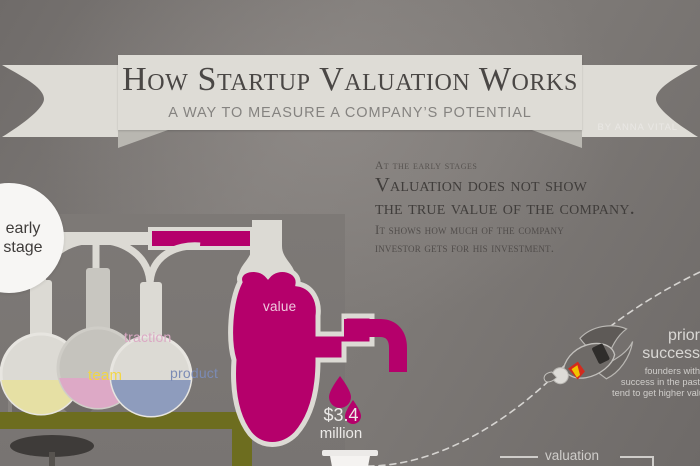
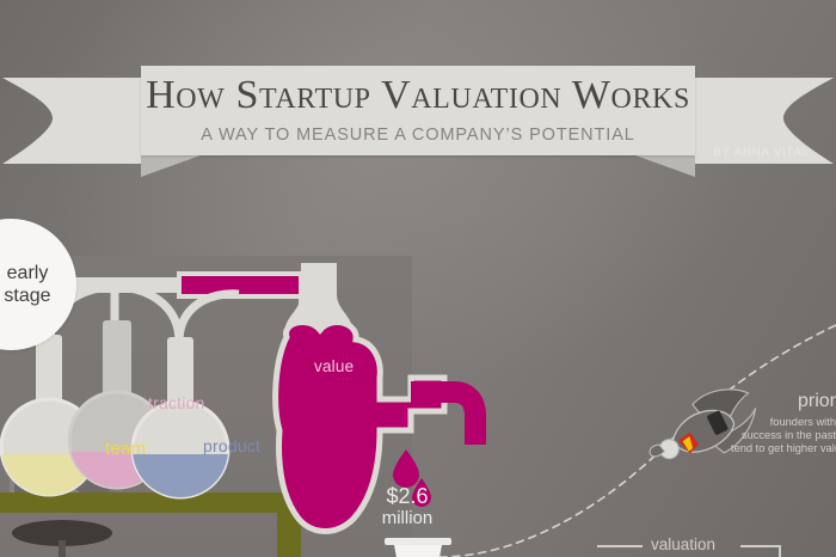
  team
  traction
  product
  value
- $3.4
+ $2.6
  million
  prior
- success
  founders with
  success in the past
  tend to get higher val
  valuation
  early
  stage
- At the early stages
- Valuation does not show
- the true value of the company.
- It shows how much of the company
- investor gets for his investment.
  How Startup Valuation Works
  A WAY TO MEASURE A COMPANY’S POTENTIAL
  BY ANNA VITAL
